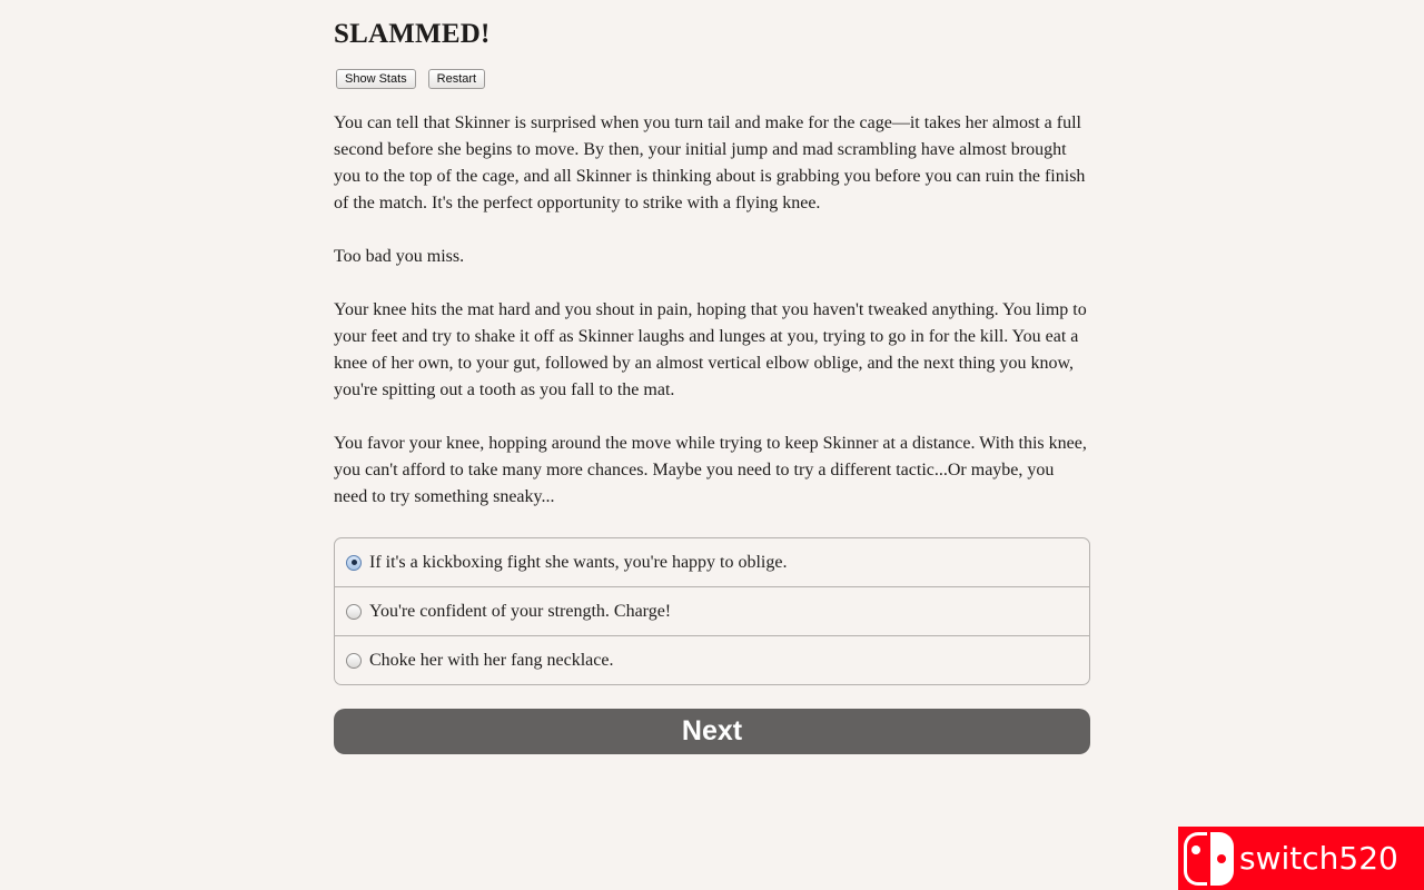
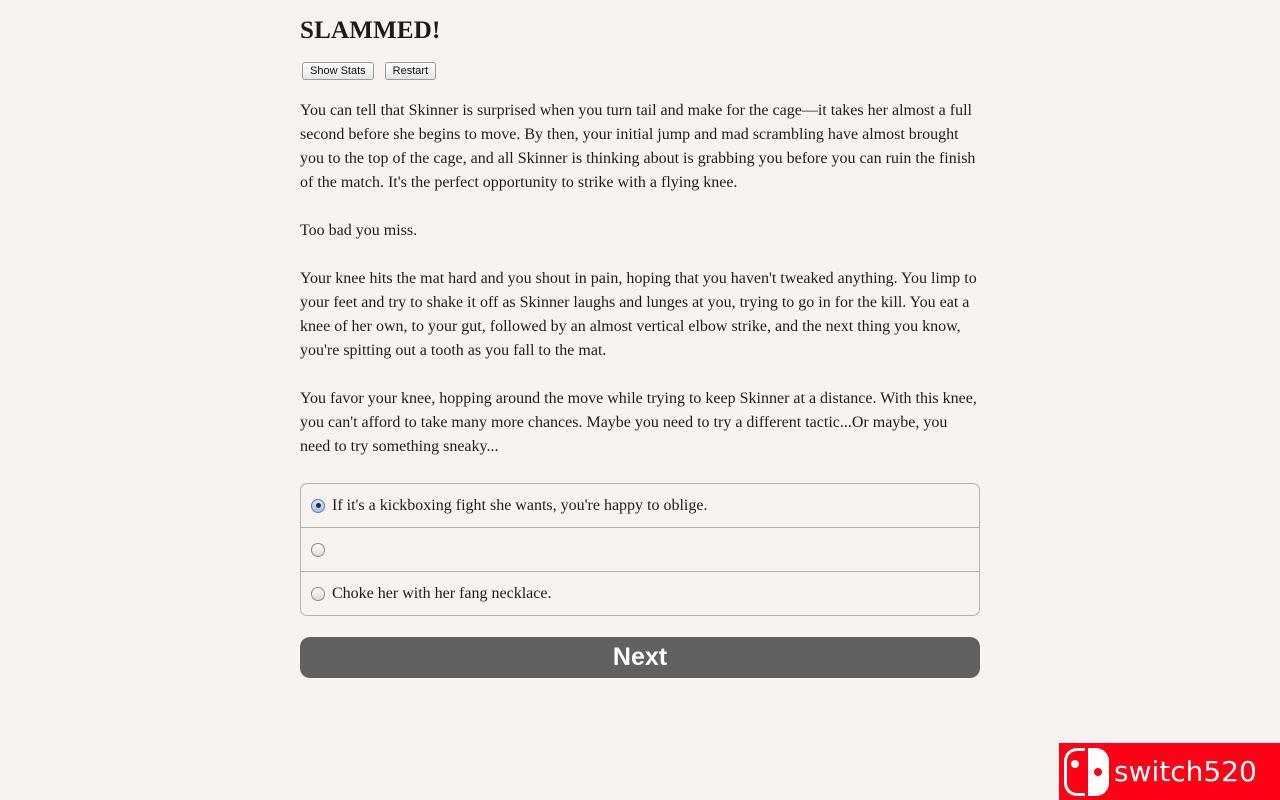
  SLAMMED!
  Show Stats
  Restart
  You can tell that Skinner is surprised when you turn tail and make for the cage—it takes her almost a full second before she begins to move. By then, your initial jump and mad scrambling have almost brought you to the top of the cage, and all Skinner is thinking about is grabbing you before you can ruin the finish of the match. It's the perfect opportunity to strike with a flying knee.
  Too bad you miss.
- Your knee hits the mat hard and you shout in pain, hoping that you haven't tweaked anything. You limp to your feet and try to shake it off as Skinner laughs and lunges at you, trying to go in for the kill. You eat a knee of her own, to your gut, followed by an almost vertical elbow oblige, and the next thing you know, you're spitting out a tooth as you fall to the mat.
+ Your knee hits the mat hard and you shout in pain, hoping that you haven't tweaked anything. You limp to your feet and try to shake it off as Skinner laughs and lunges at you, trying to go in for the kill. You eat a knee of her own, to your gut, followed by an almost vertical elbow strike, and the next thing you know, you're spitting out a tooth as you fall to the mat.
  You favor your knee, hopping around the move while trying to keep Skinner at a distance. With this knee, you can't afford to take many more chances. Maybe you need to try a different tactic...Or maybe, you need to try something sneaky...
  If it's a kickboxing fight she wants, you're happy to oblige.
- You're confident of your strength. Charge!
  Choke her with her fang necklace.
  Next
  switch520
